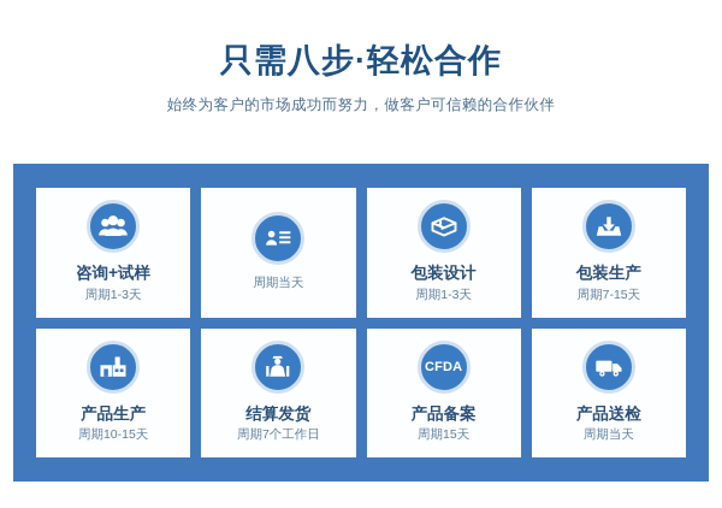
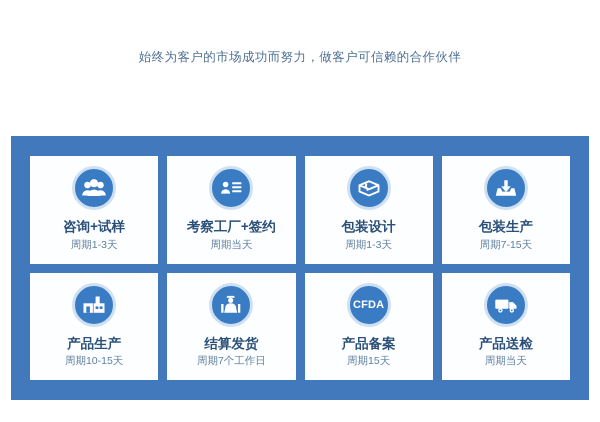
- 只需八步·轻松合作
  始终为客户的市场成功而努力，做客户可信赖的合作伙伴
  咨询+试样
  周期1-3天
+ 考察工厂+签约
  周期当天
  包装设计
  周期1-3天
  包装生产
  周期7-15天
  产品生产
  周期10-15天
  结算发货
  周期7个工作日
  CFDA
  产品备案
  周期15天
  产品送检
  周期当天
